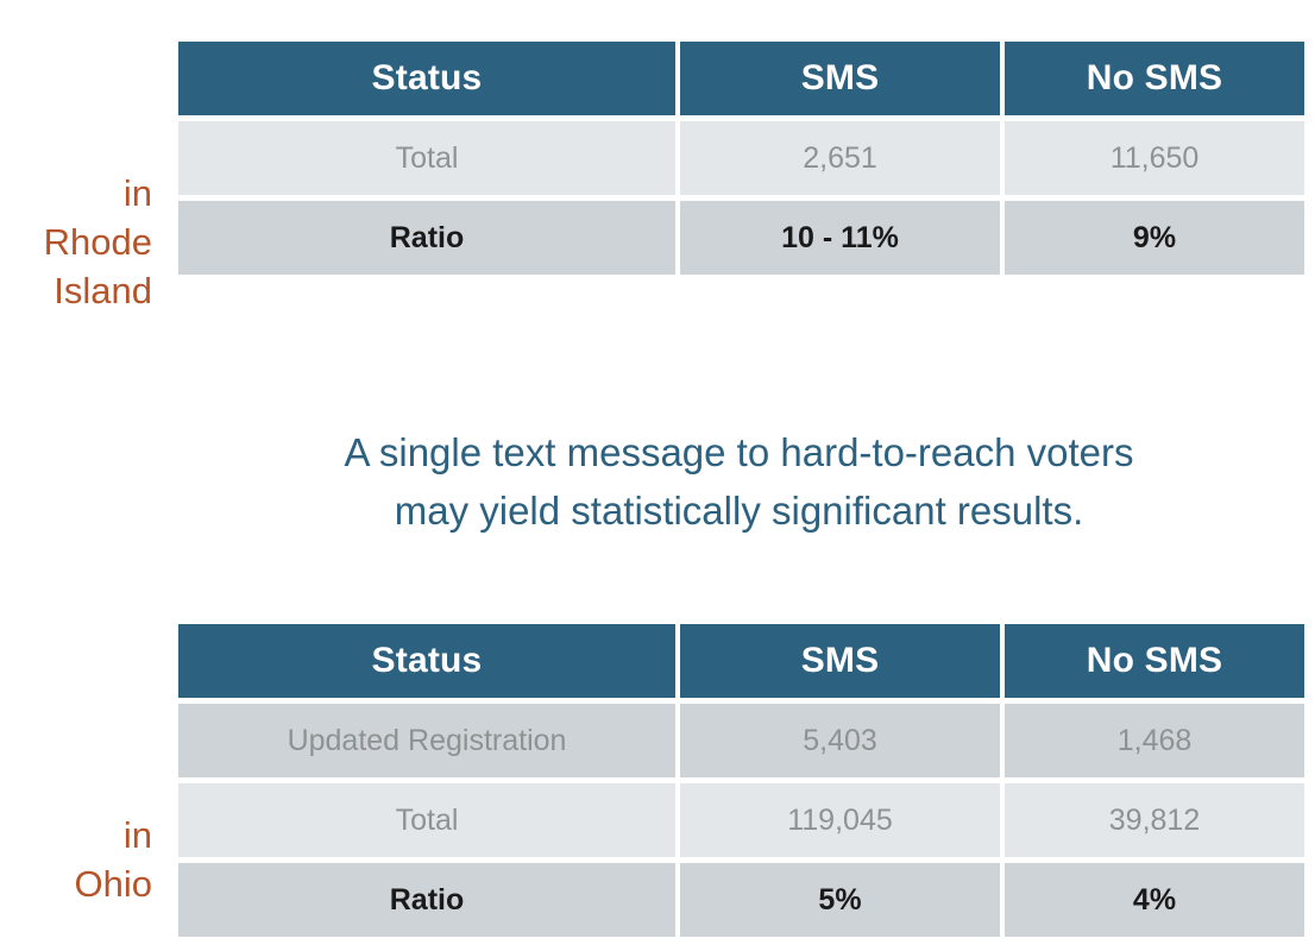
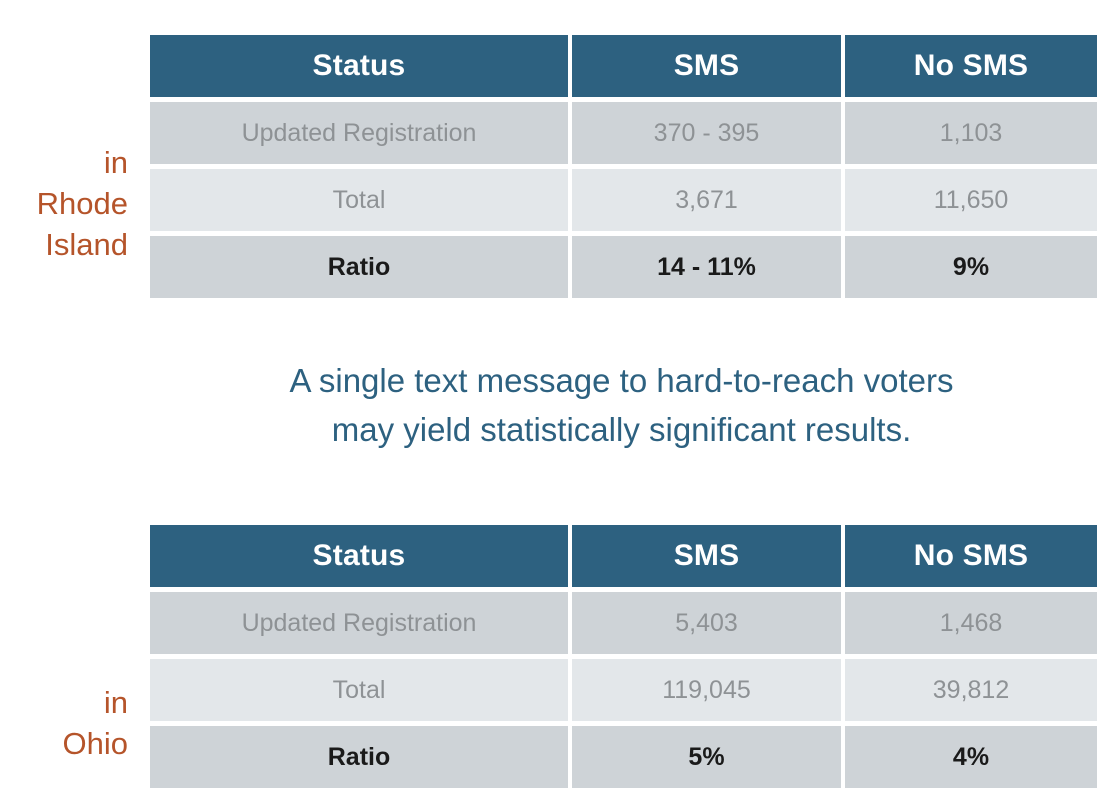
  in
  Rhode
  Island
  Status	SMS	No SMS
+ Updated Registration	370 - 395	1,103
- Total	2,651	11,650
+ Total	3,671	11,650
- Ratio	10 - 11%	9%
+ Ratio	14 - 11%	9%
  A single text message to hard-to-reach voters
  may yield statistically significant results.
  in
  Ohio
  Status	SMS	No SMS
  Updated Registration	5,403	1,468
  Total	119,045	39,812
  Ratio	5%	4%
